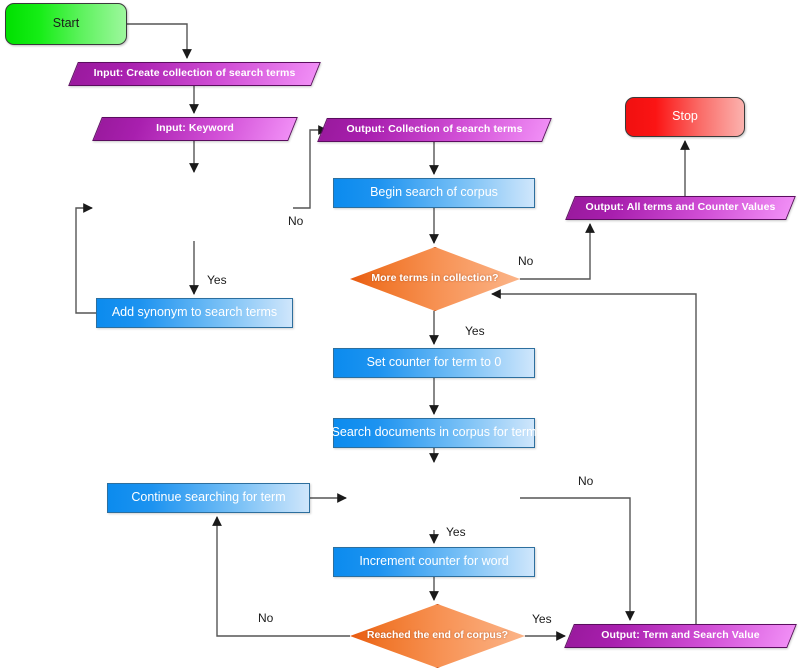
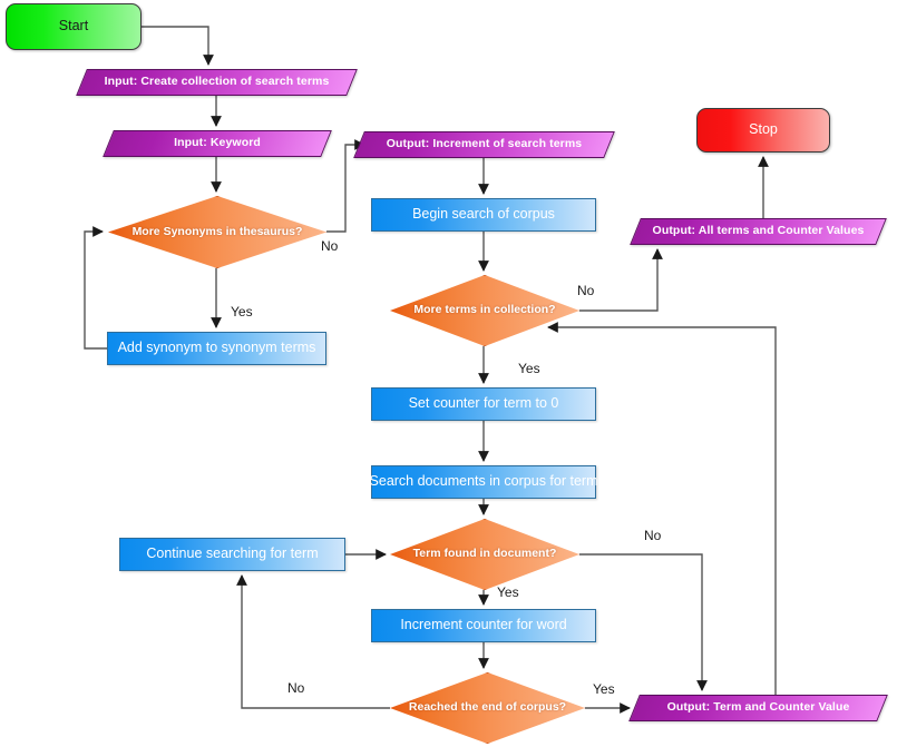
  Start
  Stop
  Input: Create collection of search terms
  Input: Keyword
- Output: Collection of search terms
+ Output: Increment of search terms
  Output: All terms and Counter Values
- Output: Term and Search Value
+ Output: Term and Counter Value
+ More Synonyms in thesaurus?
  More terms in collection?
+ Term found in document?
  Reached the end of corpus?
- Add synonym to search terms
+ Add synonym to synonym terms
  Begin search of corpus
  Set counter for term to 0
  Search documents in corpus for term
  Continue searching for term
  Increment counter for word
  No
  Yes
  No
  Yes
  No
  Yes
  No
  Yes
